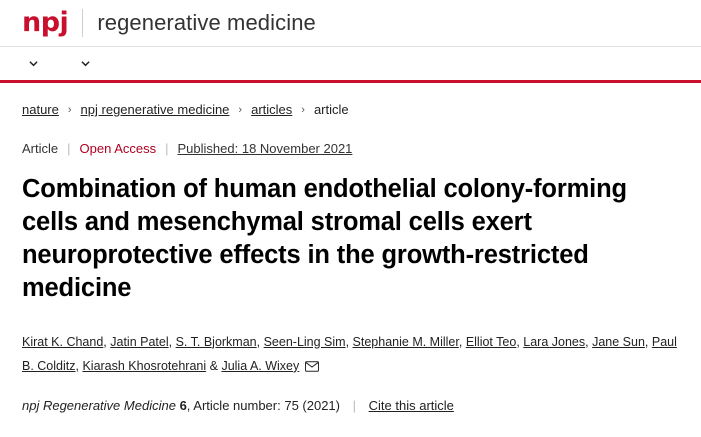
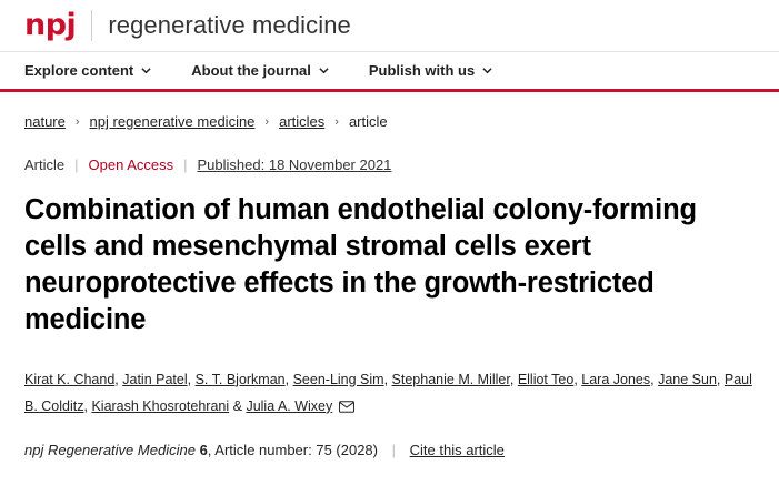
  npj
  regenerative medicine
+ Explore content
+ About the journal
+ Publish with us
  nature
  ›
  npj regenerative medicine
  ›
  articles
  ›
  article
  Article
  |
  Open Access
  |
  Published: 18 November 2021
  Combination of human endothelial colony-forming cells and mesenchymal stromal cells exert neuroprotective effects in the growth-restricted medicine
  Kirat K. Chand, Jatin Patel, S. T. Bjorkman, Seen-Ling Sim, Stephanie M. Miller, Elliot Teo, Lara Jones, Jane Sun, Paul B. Colditz, Kiarash Khosrotehrani & Julia A. Wixey
- npj Regenerative Medicine 6, Article number: 75 (2021) | Cite this article
+ npj Regenerative Medicine 6, Article number: 75 (2028) | Cite this article
